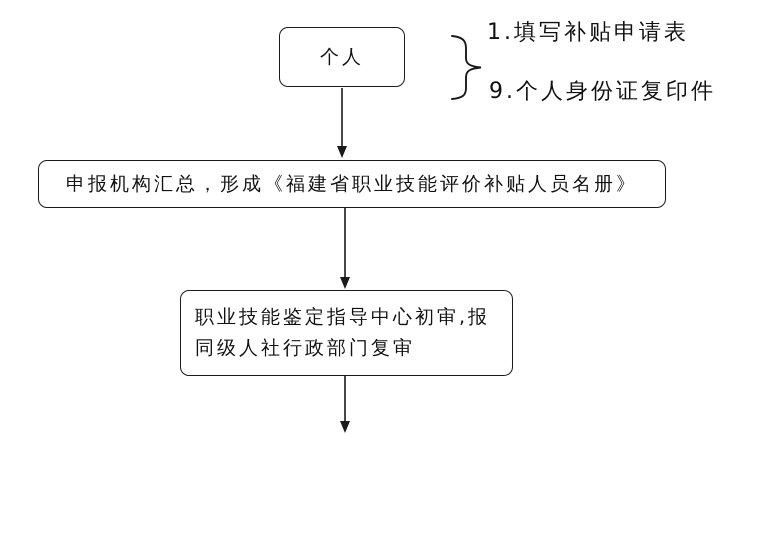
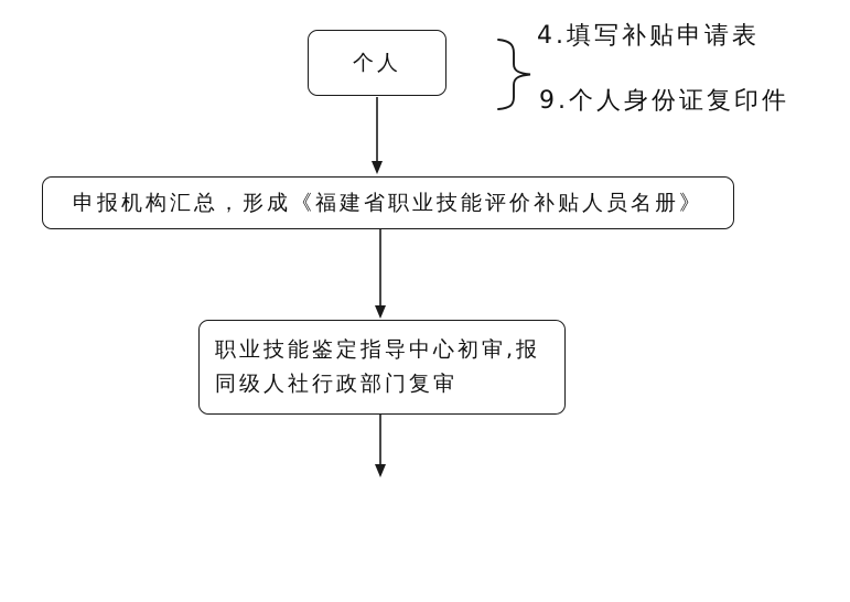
  个人
- 1.填写补贴申请表
+ 4.填写补贴申请表
  9.个人身份证复印件
  申报机构汇总，形成《福建省职业技能评价补贴人员名册》
  职业技能鉴定指导中心初审,报
  同级人社行政部门复审
